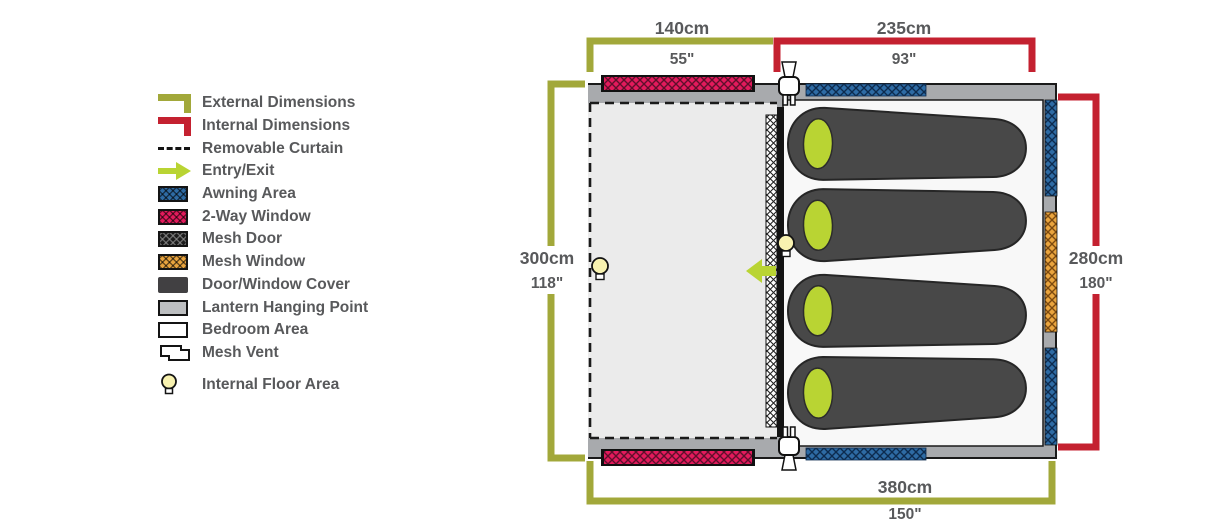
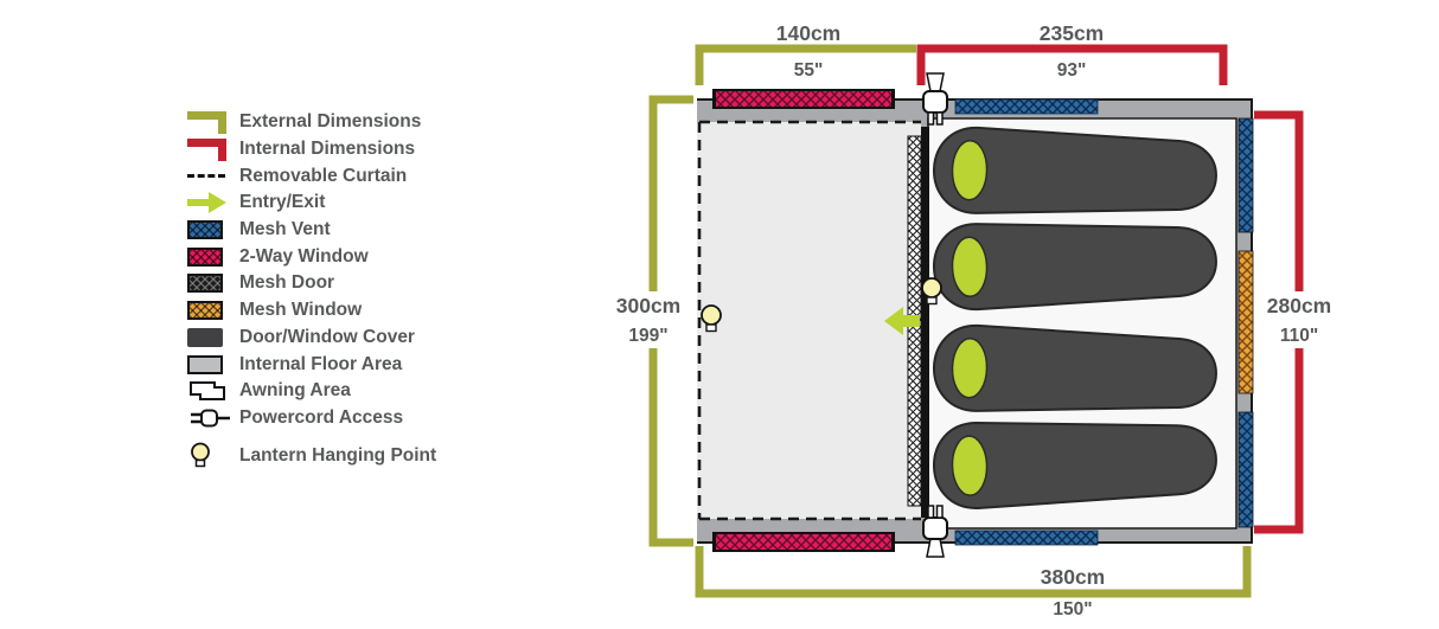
  External Dimensions
  Internal Dimensions
  Removable Curtain
  Entry/Exit
- Awning Area
+ Mesh Vent
  2-Way Window
  Mesh Door
  Mesh Window
  Door/Window Cover
- Lantern Hanging Point
+ Internal Floor Area
- Bedroom Area
- Mesh Vent
+ Awning Area
+ Powercord Access
- Internal Floor Area
+ Lantern Hanging Point
  140cm
  55"
  235cm
  93"
  300cm
- 118"
+ 199"
  280cm
- 180"
+ 110"
  380cm
  150"
